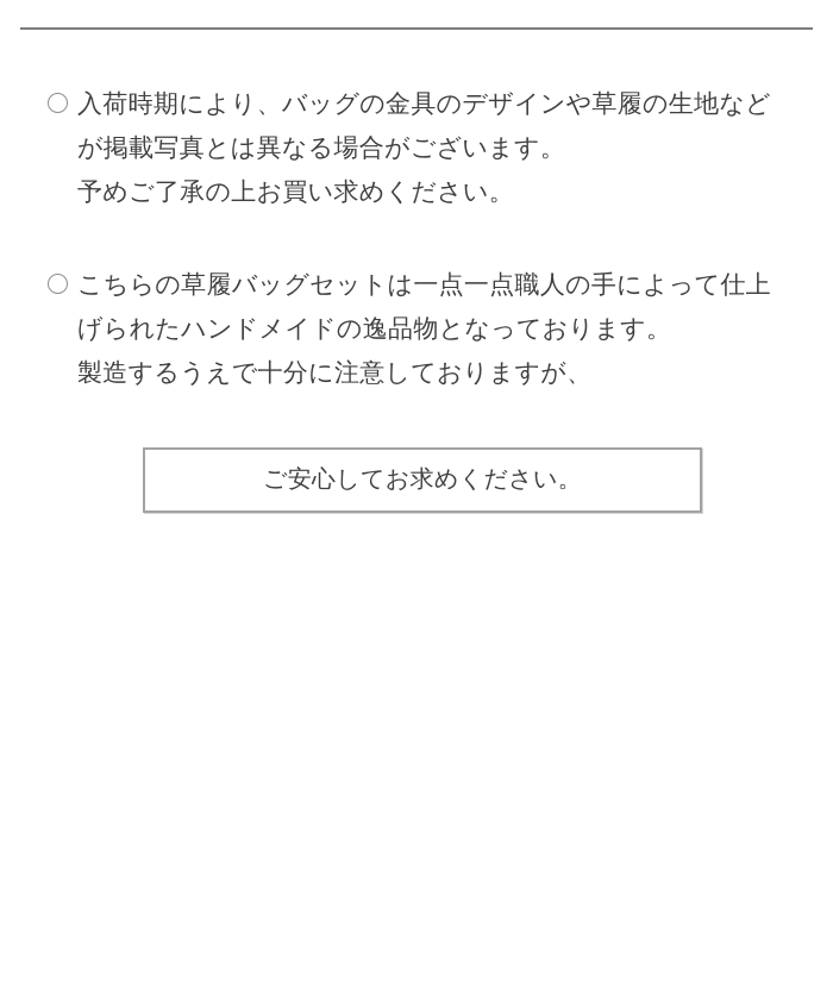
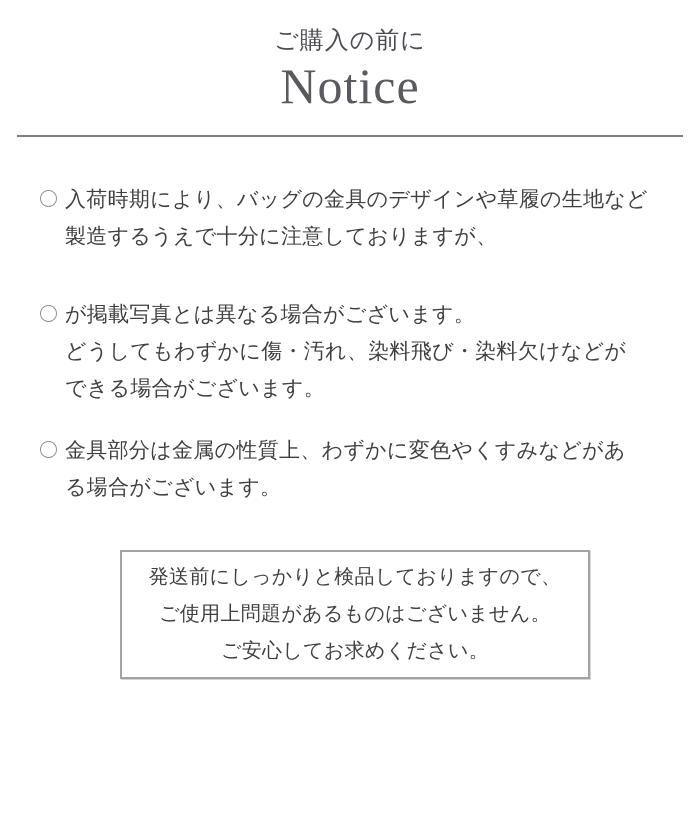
+ ご購入の前に
+ Notice
  入荷時期により、バッグの金具のデザインや草履の生地など
- が掲載写真とは異なる場合がございます。
+ 製造するうえで十分に注意しておりますが、
- 予めご了承の上お買い求めください。
- こちらの草履バッグセットは一点一点職人の手によって仕上
- げられたハンドメイドの逸品物となっております。
- 製造するうえで十分に注意しておりますが、
+ が掲載写真とは異なる場合がございます。
+ どうしてもわずかに傷・汚れ、染料飛び・染料欠けなどが
+ できる場合がございます。
+ 金具部分は金属の性質上、わずかに変色やくすみなどがあ
+ る場合がございます。
+ 発送前にしっかりと検品しておりますので、
+ ご使用上問題があるものはございません。
  ご安心してお求めください。
